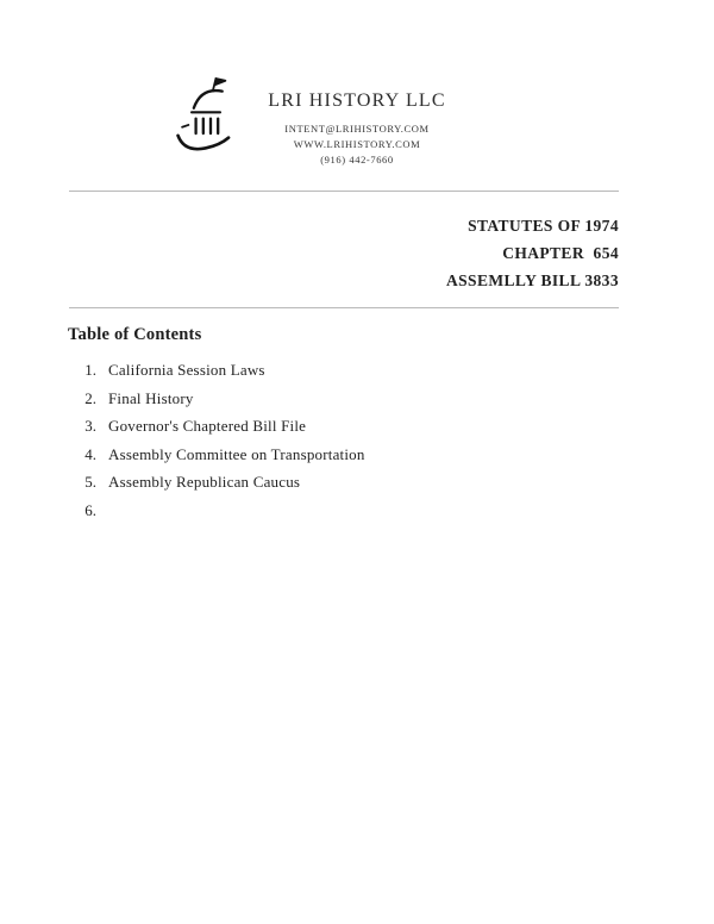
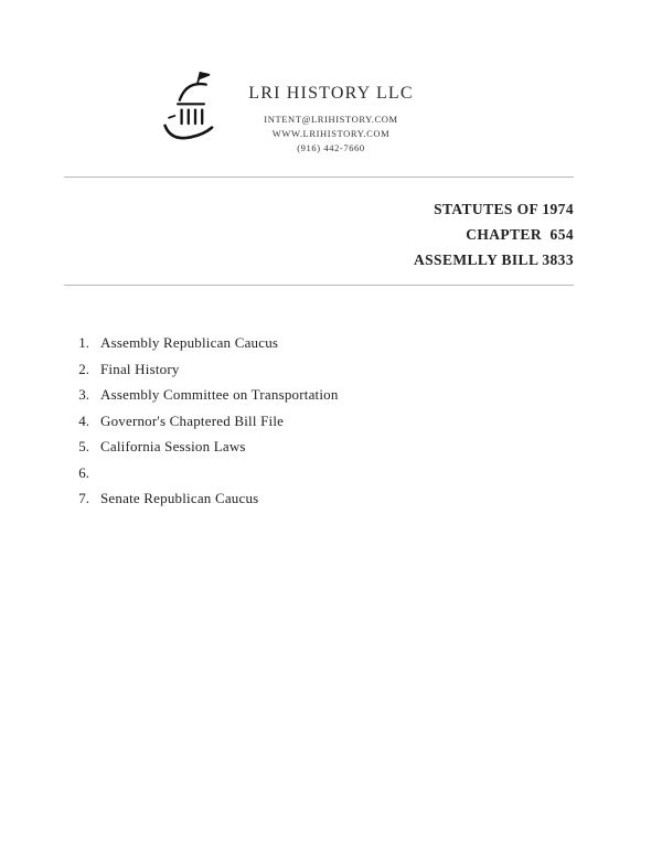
  LRI HISTORY LLC
  INTENT@LRIHISTORY.COM
  WWW.LRIHISTORY.COM
  (916) 442-7660
  STATUTES OF 1974
  CHAPTER 654
  ASSEMLLY BILL 3833
- Table of Contents
  1.
- California Session Laws
+ Assembly Republican Caucus
  2.
  Final History
  3.
- Governor's Chaptered Bill File
+ Assembly Committee on Transportation
  4.
- Assembly Committee on Transportation
+ Governor's Chaptered Bill File
  5.
- Assembly Republican Caucus
+ California Session Laws
  6.
+ 7.
+ Senate Republican Caucus
